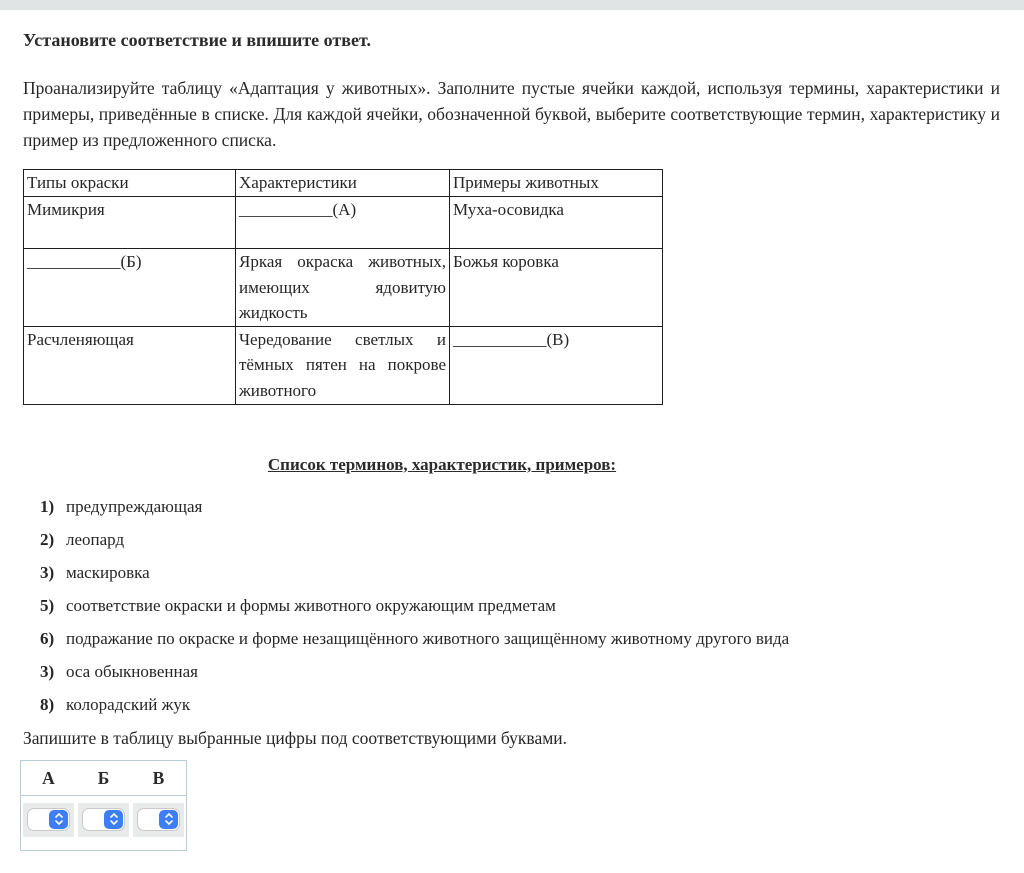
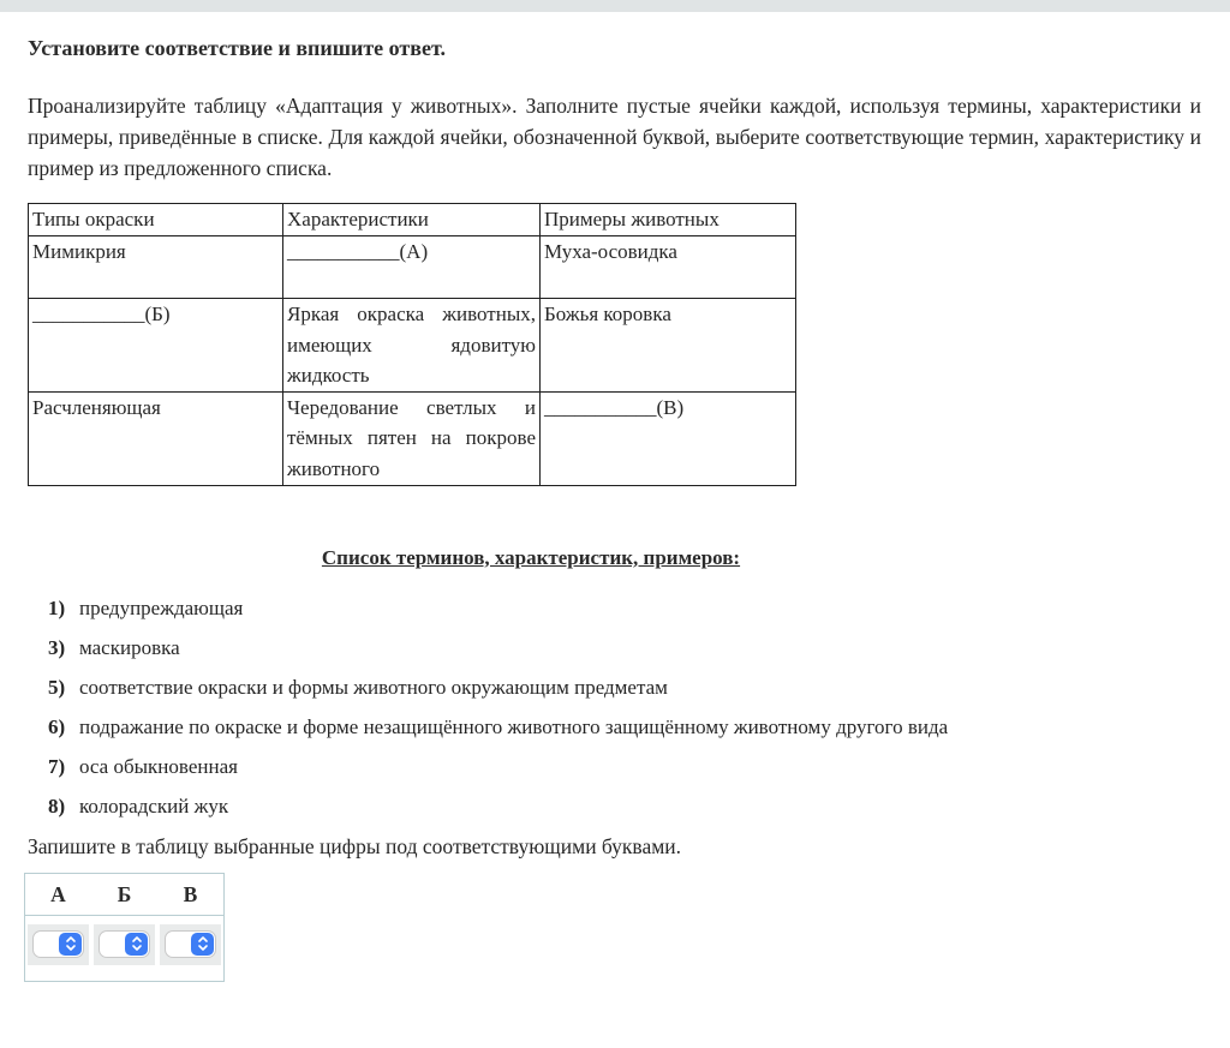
  Установите соответствие и впишите ответ.
  Проанализируйте таблицу «Адаптация у животных». Заполните пустые ячейки каждой, используя термины, характеристики и примеры, приведённые в списке. Для каждой ячейки, обозначенной буквой, выберите соответствующие термин, характеристику и пример из предложенного списка.
  Типы окраски	Характеристики	Примеры животных
  Мимикрия	___________(А)	Муха-осовидка
  ___________(Б)	Яркая окраска животных, имеющих ядовитую жидкость	Божья коровка
  Расчленяющая	Чередование светлых и тёмных пятен на покрове животного	___________(В)
  Список терминов, характеристик, примеров:
  1) предупреждающая
- 2) леопард
  3) маскировка
  5) соответствие окраски и формы животного окружающим предметам
  6) подражание по окраске и форме незащищённого животного защищённому животному другого вида
- 3) оса обыкновенная
+ 7) оса обыкновенная
  8) колорадский жук
  Запишите в таблицу выбранные цифры под соответствующими буквами.
  А	Б	В
